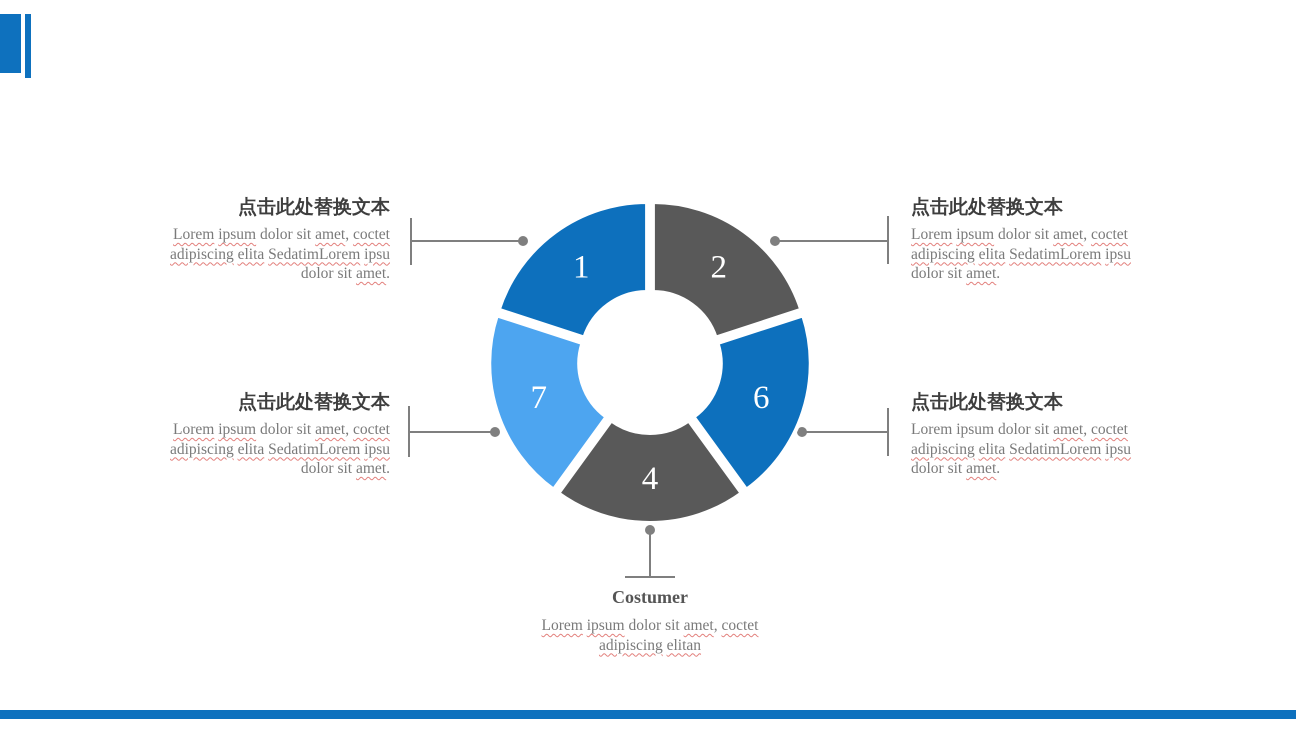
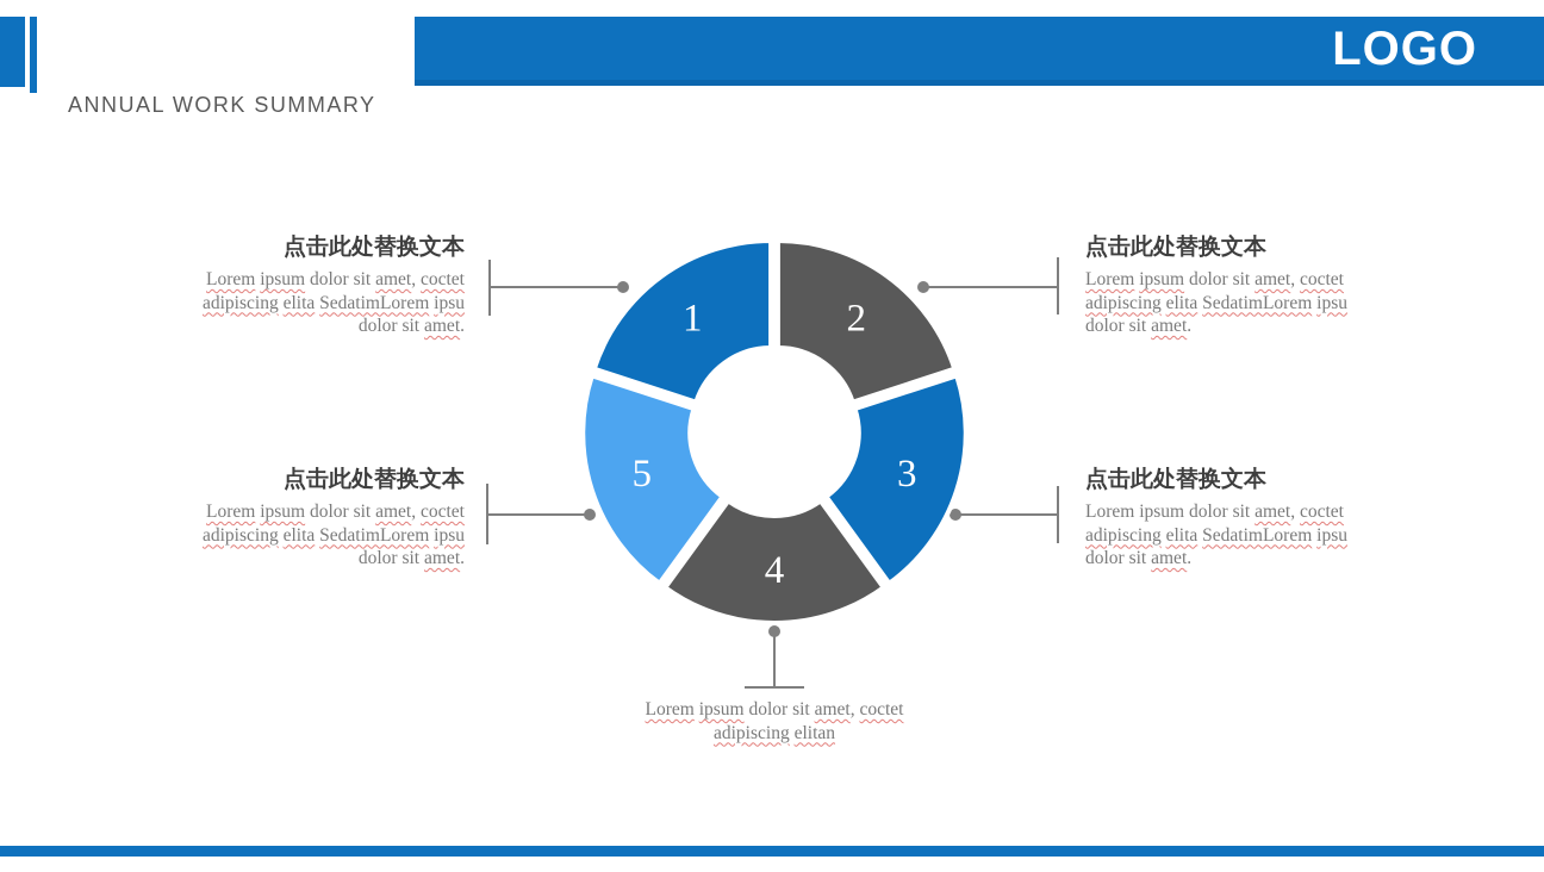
+ ANNUAL WORK SUMMARY
+ LOGO
  1
  2
- 6
+ 3
  4
- 7
+ 5
  点击此处替换文本
  Lorem ipsum dolor sit amet, coctet adipiscing elita SedatimLorem ipsu dolor sit amet.
  点击此处替换文本
  Lorem ipsum dolor sit amet, coctet adipiscing elita SedatimLorem ipsu dolor sit amet.
  点击此处替换文本
  Lorem ipsum dolor sit amet, coctet adipiscing elita SedatimLorem ipsu dolor sit amet.
  点击此处替换文本
  Lorem ipsum dolor sit amet, coctet adipiscing elita SedatimLorem ipsu dolor sit amet.
- Costumer
  Lorem ipsum dolor sit amet, coctet adipiscing elitan
